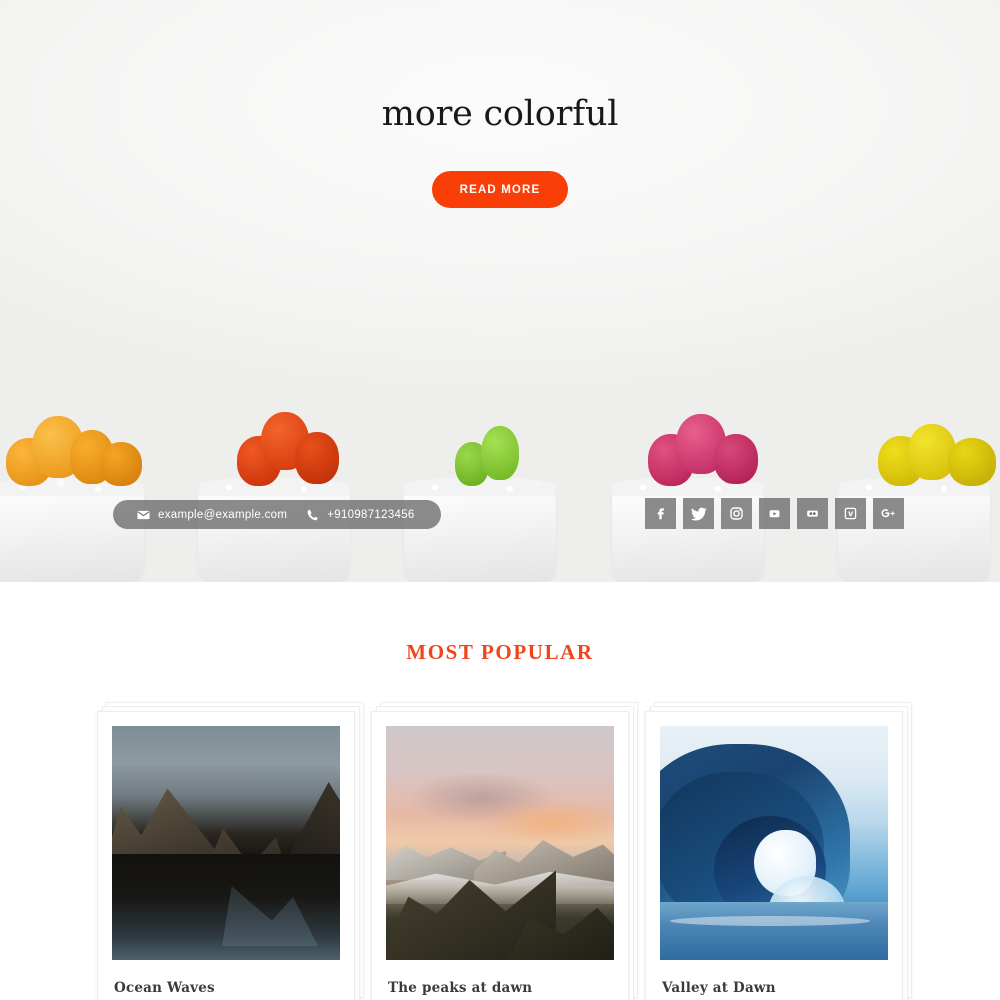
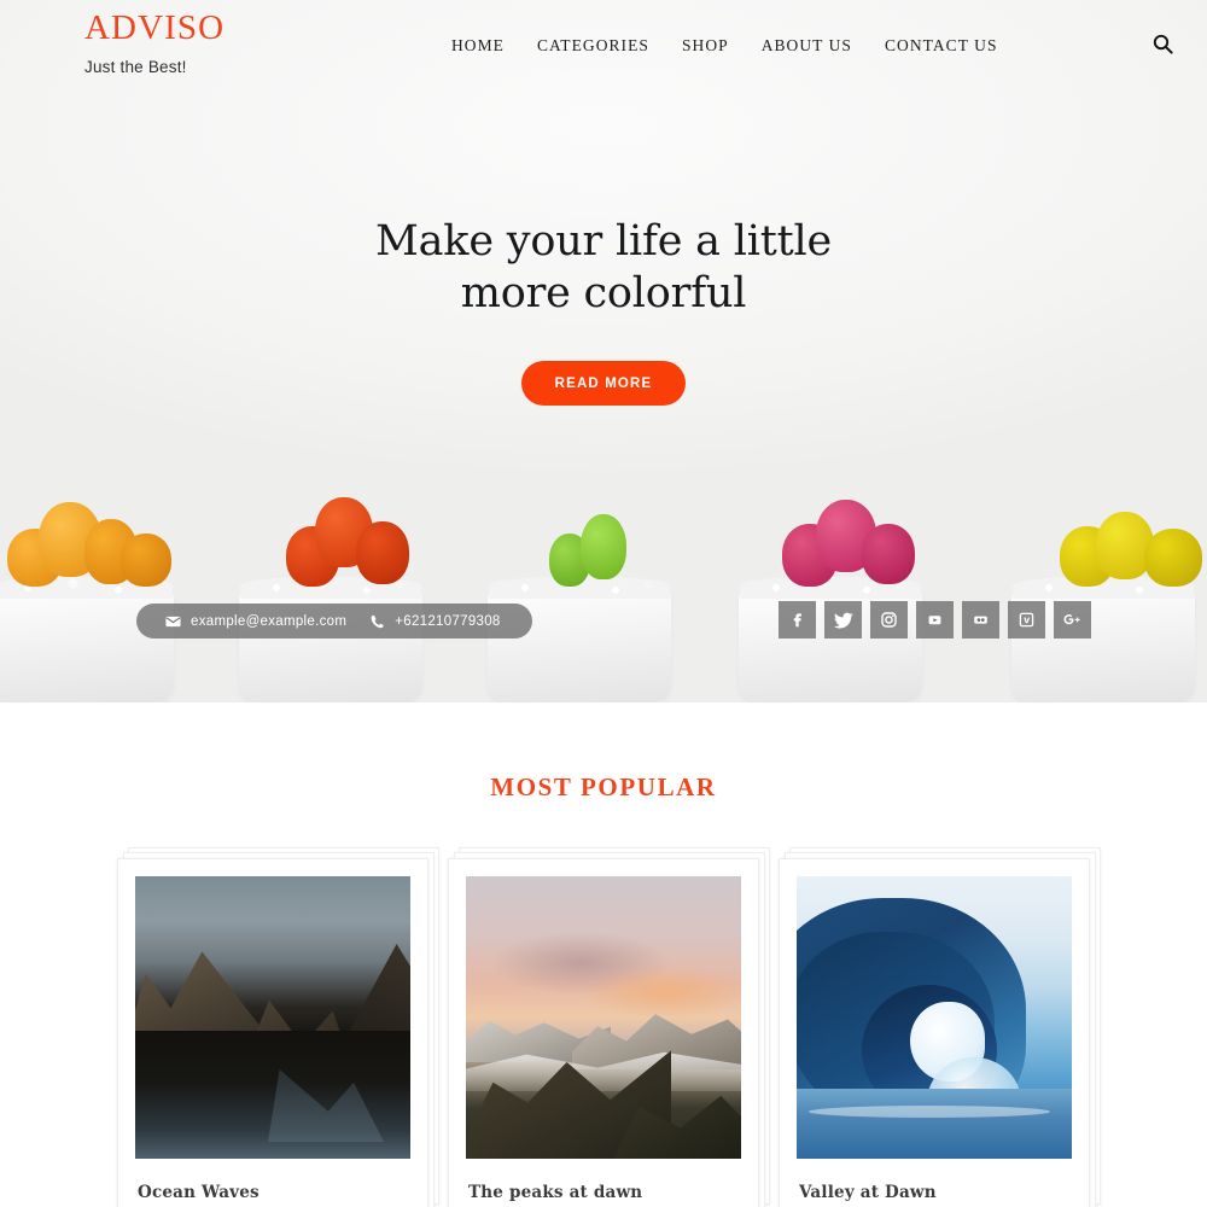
+ ADVISO
+ Just the Best!
+ HOME
+ CATEGORIES
+ SHOP
+ ABOUT US
+ CONTACT US
+ Make your life a little
  more colorful
  READ MORE
  example@example.com
- +910987123456
+ +621210779308
  MOST POPULAR
  Ocean Waves
  The peaks at dawn
  Valley at Dawn
